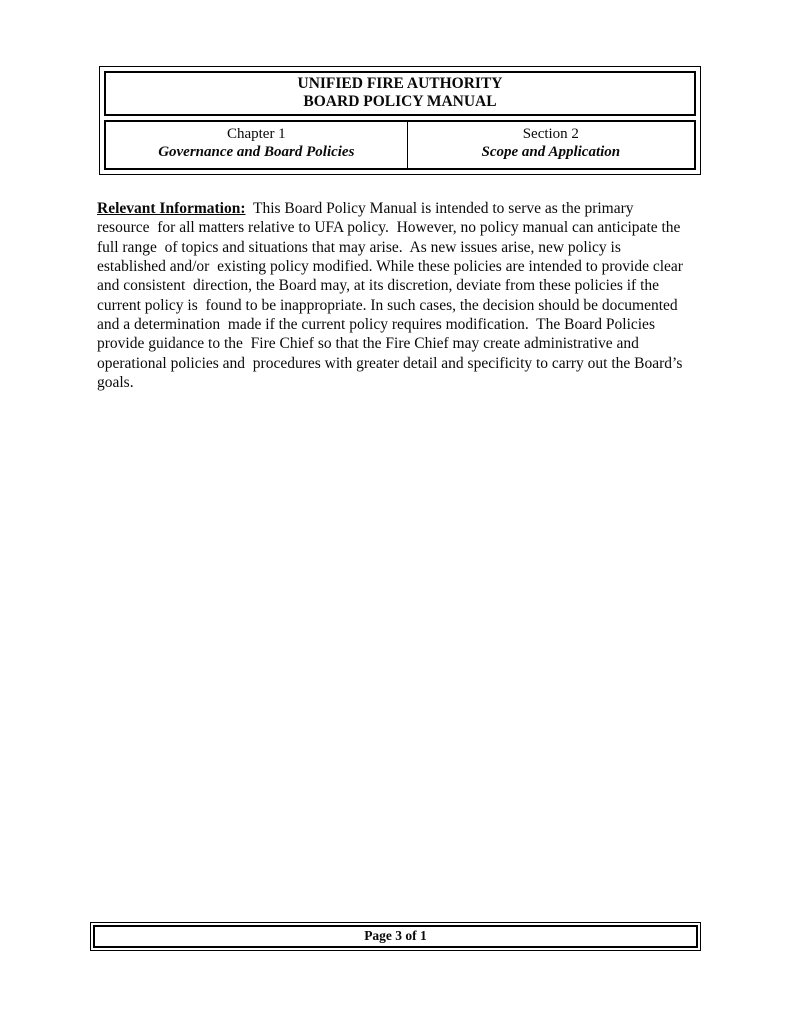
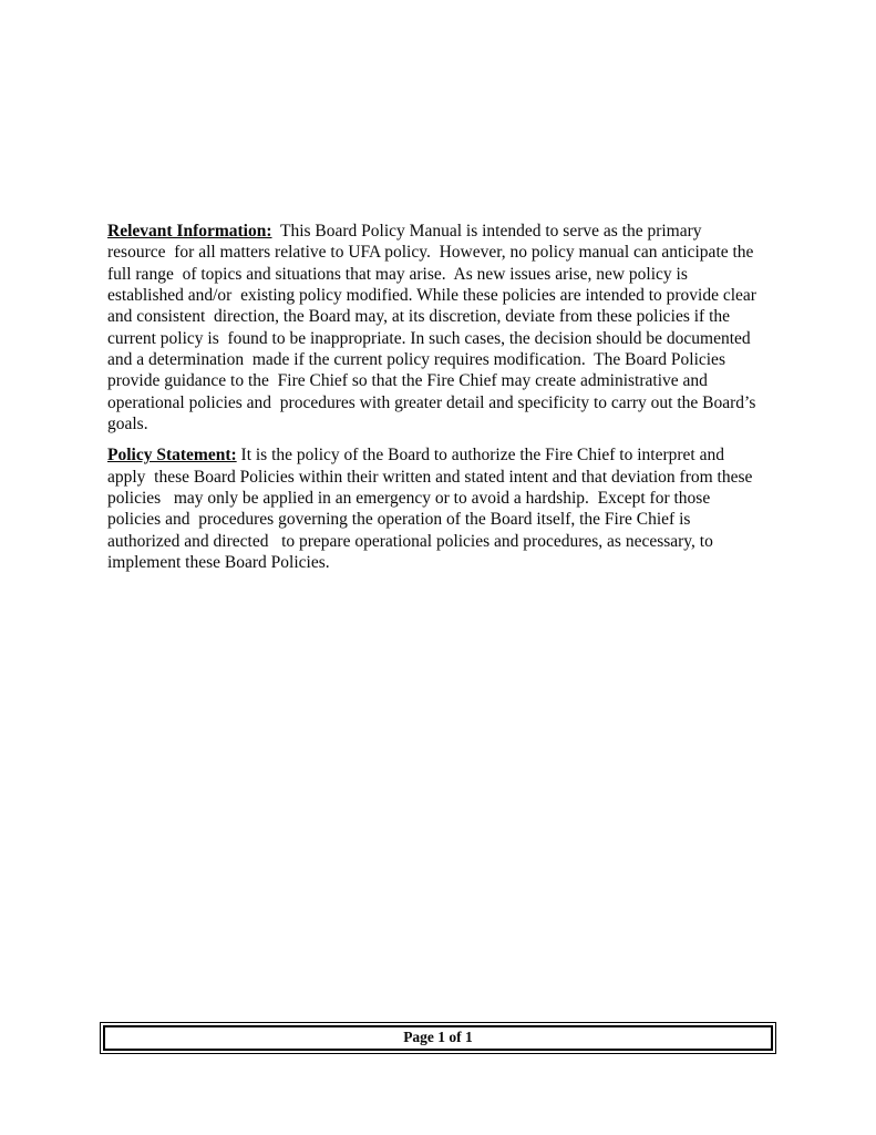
- UNIFIED FIRE AUTHORITY
- BOARD POLICY MANUAL
- Chapter 1
- Governance and Board Policies
- Section 2
- Scope and Application
  Relevant Information: This Board Policy Manual is intended to serve as the primary
  resource for all matters relative to UFA policy. However, no policy manual can anticipate the
  full range of topics and situations that may arise. As new issues arise, new policy is
  established and/or existing policy modified. While these policies are intended to provide clear
  and consistent direction, the Board may, at its discretion, deviate from these policies if the
  current policy is found to be inappropriate. In such cases, the decision should be documented
  and a determination made if the current policy requires modification. The Board Policies
  provide guidance to the Fire Chief so that the Fire Chief may create administrative and
  operational policies and procedures with greater detail and specificity to carry out the Board’s
  goals.
+ Policy Statement: It is the policy of the Board to authorize the Fire Chief to interpret and
+ apply these Board Policies within their written and stated intent and that deviation from these
+ policies may only be applied in an emergency or to avoid a hardship. Except for those
+ policies and procedures governing the operation of the Board itself, the Fire Chief is
+ authorized and directed to prepare operational policies and procedures, as necessary, to
+ implement these Board Policies.
- Page 3 of 1
+ Page 1 of 1
